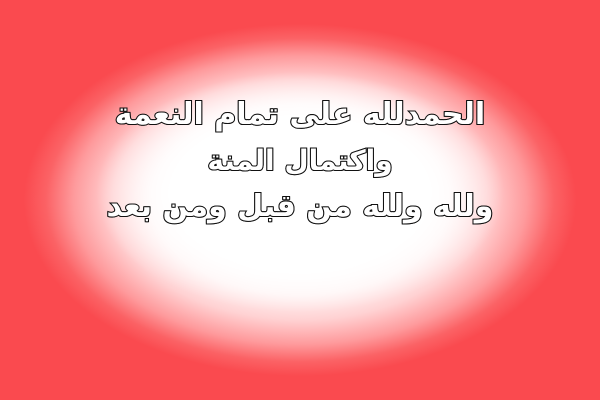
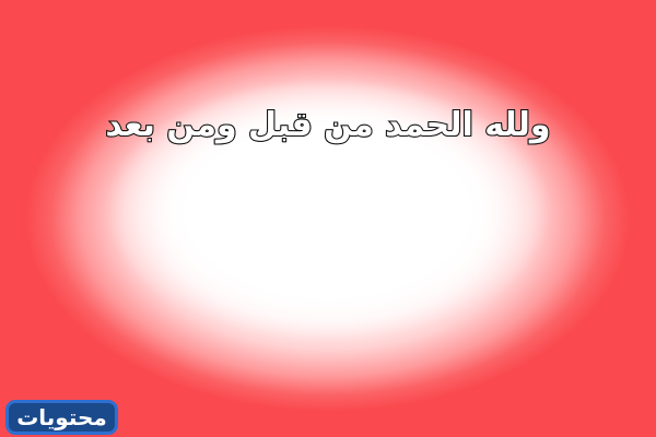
- الحمدلله على تمام النعمة
- واكتمال المنة
- ولله ولله من قبل ومن بعد
+ ولله الحمد من قبل ومن بعد
+ محتويات
